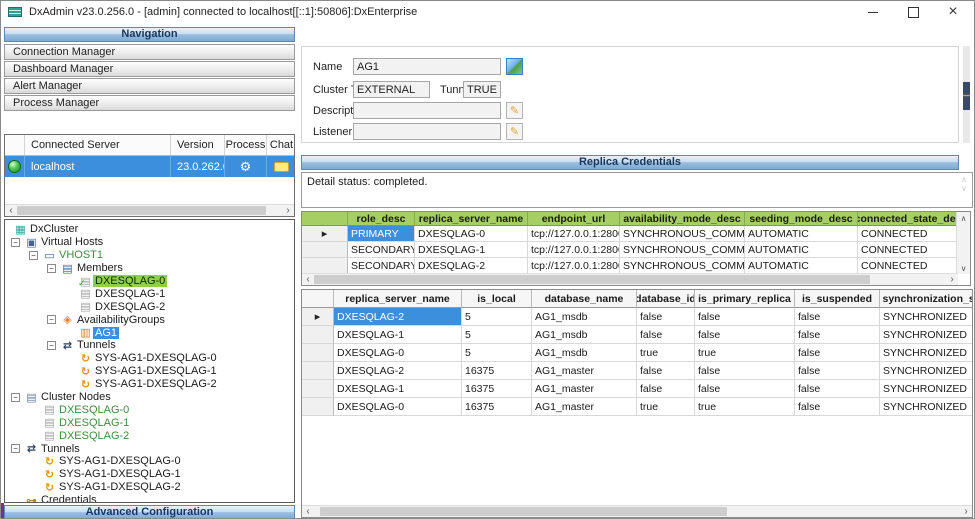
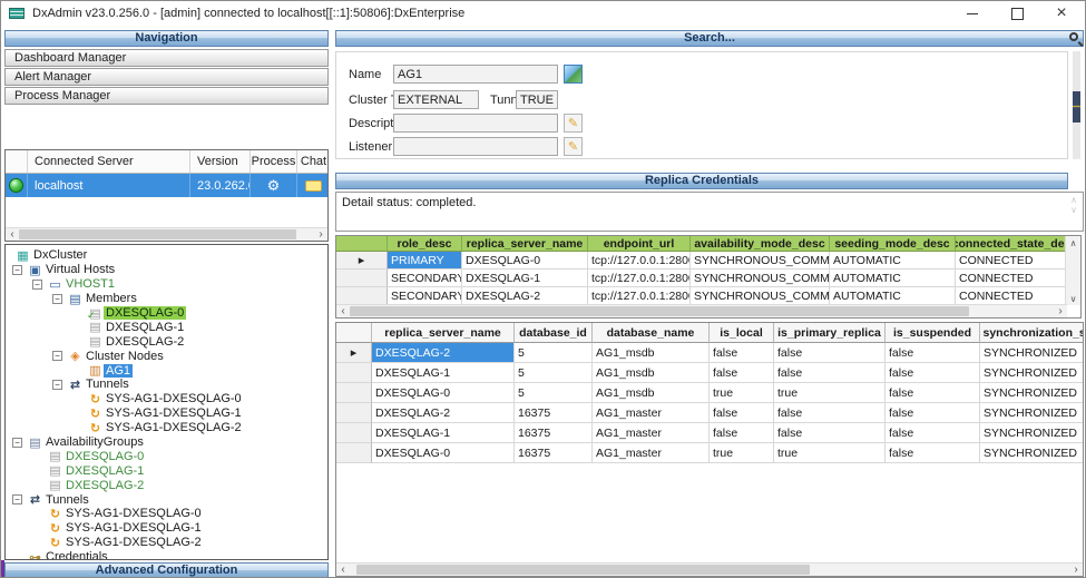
  DxAdmin v23.0.256.0 - [admin] connected to localhost[[::1]:50806]:DxEnterprise
  Navigation
- Connection Manager
  Dashboard Manager
  Alert Manager
  Process Manager
  Connected Server
  Version
  Process
  Chat
  localhost
  23.0.262.
  DxCluster
  Virtual Hosts
  VHOST1
  Members
  DXESQLAG-0
  DXESQLAG-1
  DXESQLAG-2
- AvailabilityGroups
+ Cluster Nodes
  AG1
  Tunnels
  SYS-AG1-DXESQLAG-0
  SYS-AG1-DXESQLAG-1
  SYS-AG1-DXESQLAG-2
- Cluster Nodes
+ AvailabilityGroups
  DXESQLAG-0
  DXESQLAG-1
  DXESQLAG-2
  Tunnels
  SYS-AG1-DXESQLAG-0
  SYS-AG1-DXESQLAG-1
  SYS-AG1-DXESQLAG-2
  Credentials
  Advanced Configuration
+ Search...
  Name
  AG1
  EXTERNAL
  TRUE
  Descript
  Replica Credentials
  Detail status: completed.
  role_desc
  replica_server_name
  endpoint_url
  availability_mode_desc
  seeding_mode_desc
  connected_state_de
  PRIMARY
  DXESQLAG-0
  tcp://127.0.0.1:280
  SYNCHRONOUS_COMM
  AUTOMATIC
  CONNECTED
  SECONDARY
  DXESQLAG-1
  tcp://127.0.0.1:280
  SYNCHRONOUS_COMM
  AUTOMATIC
  CONNECTED
  SECONDARY
  DXESQLAG-2
  tcp://127.0.0.1:280
  SYNCHRONOUS_COMM
  AUTOMATIC
  CONNECTED
  replica_server_name
- is_local
+ database_id
  database_name
- database_id
+ is_local
  is_primary_replica
  is_suspended
  synchronization_s
  DXESQLAG-2
  5
  AG1_msdb
  false
  false
  false
  SYNCHRONIZED
  DXESQLAG-1
  5
  AG1_msdb
  false
  false
  false
  SYNCHRONIZED
  DXESQLAG-0
  5
  AG1_msdb
  true
  true
  false
  SYNCHRONIZED
  DXESQLAG-2
  16375
  AG1_master
  false
  false
  false
  SYNCHRONIZED
  DXESQLAG-1
  16375
  AG1_master
  false
  false
  false
  SYNCHRONIZED
  DXESQLAG-0
  16375
  AG1_master
  true
  true
  false
  SYNCHRONIZED
